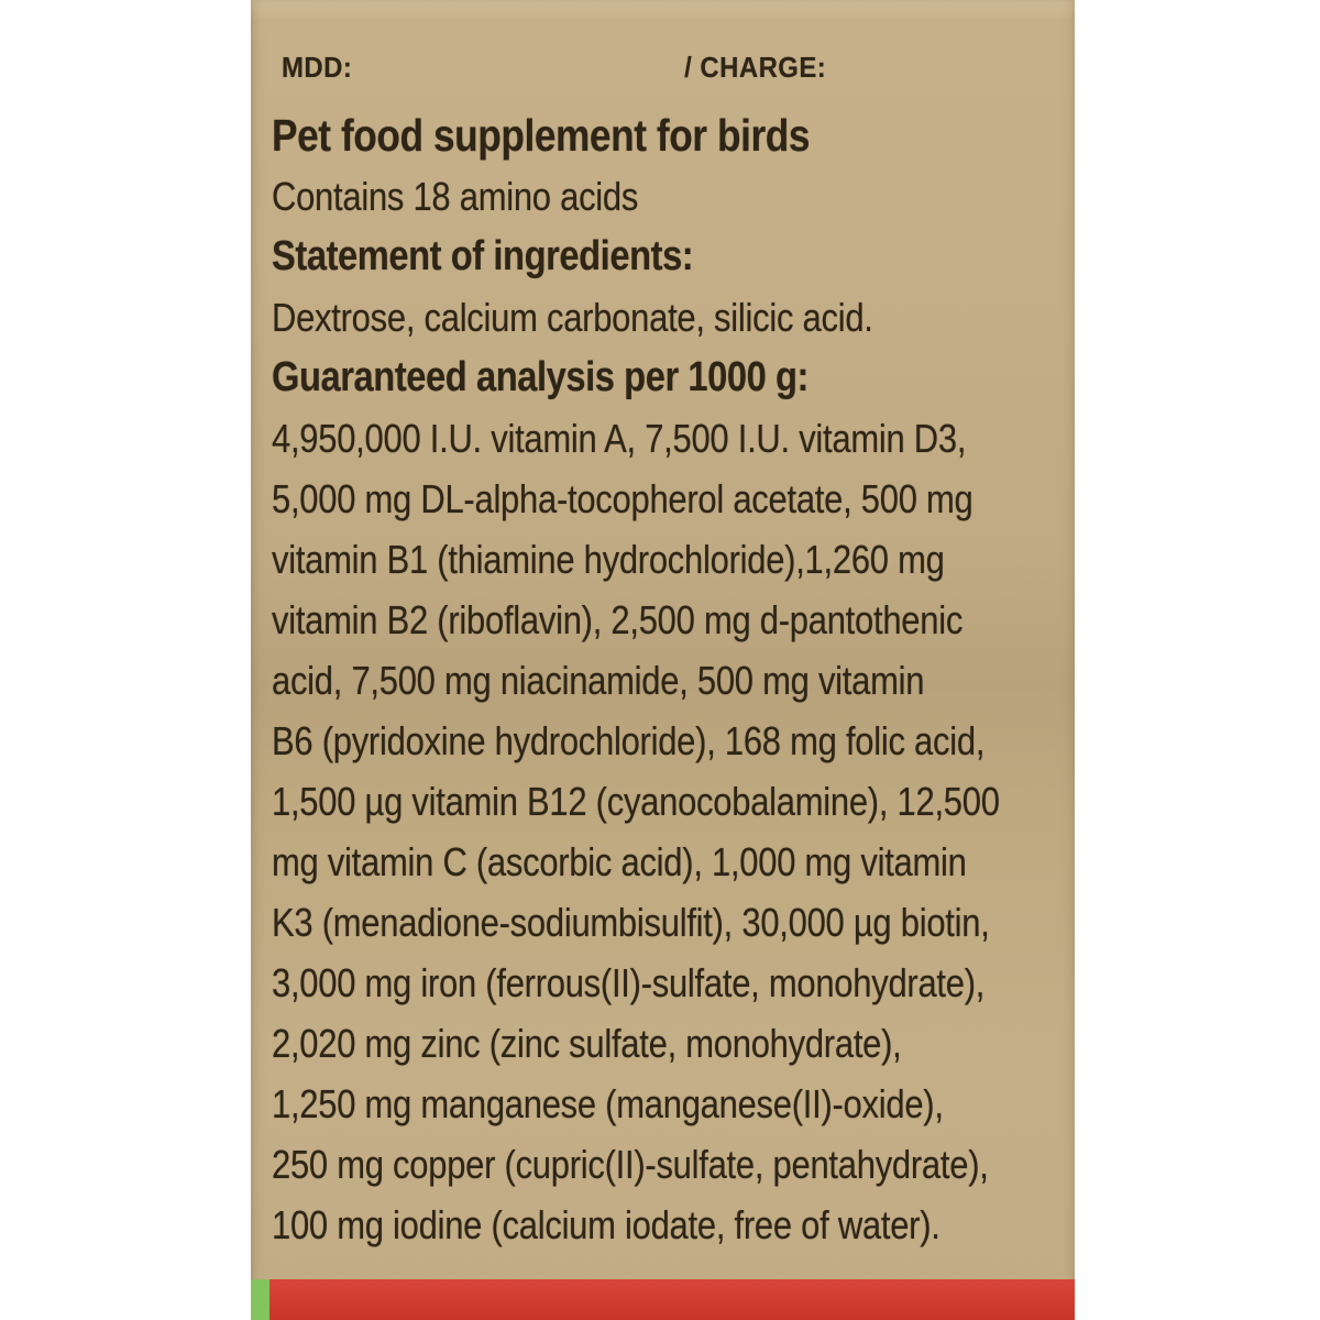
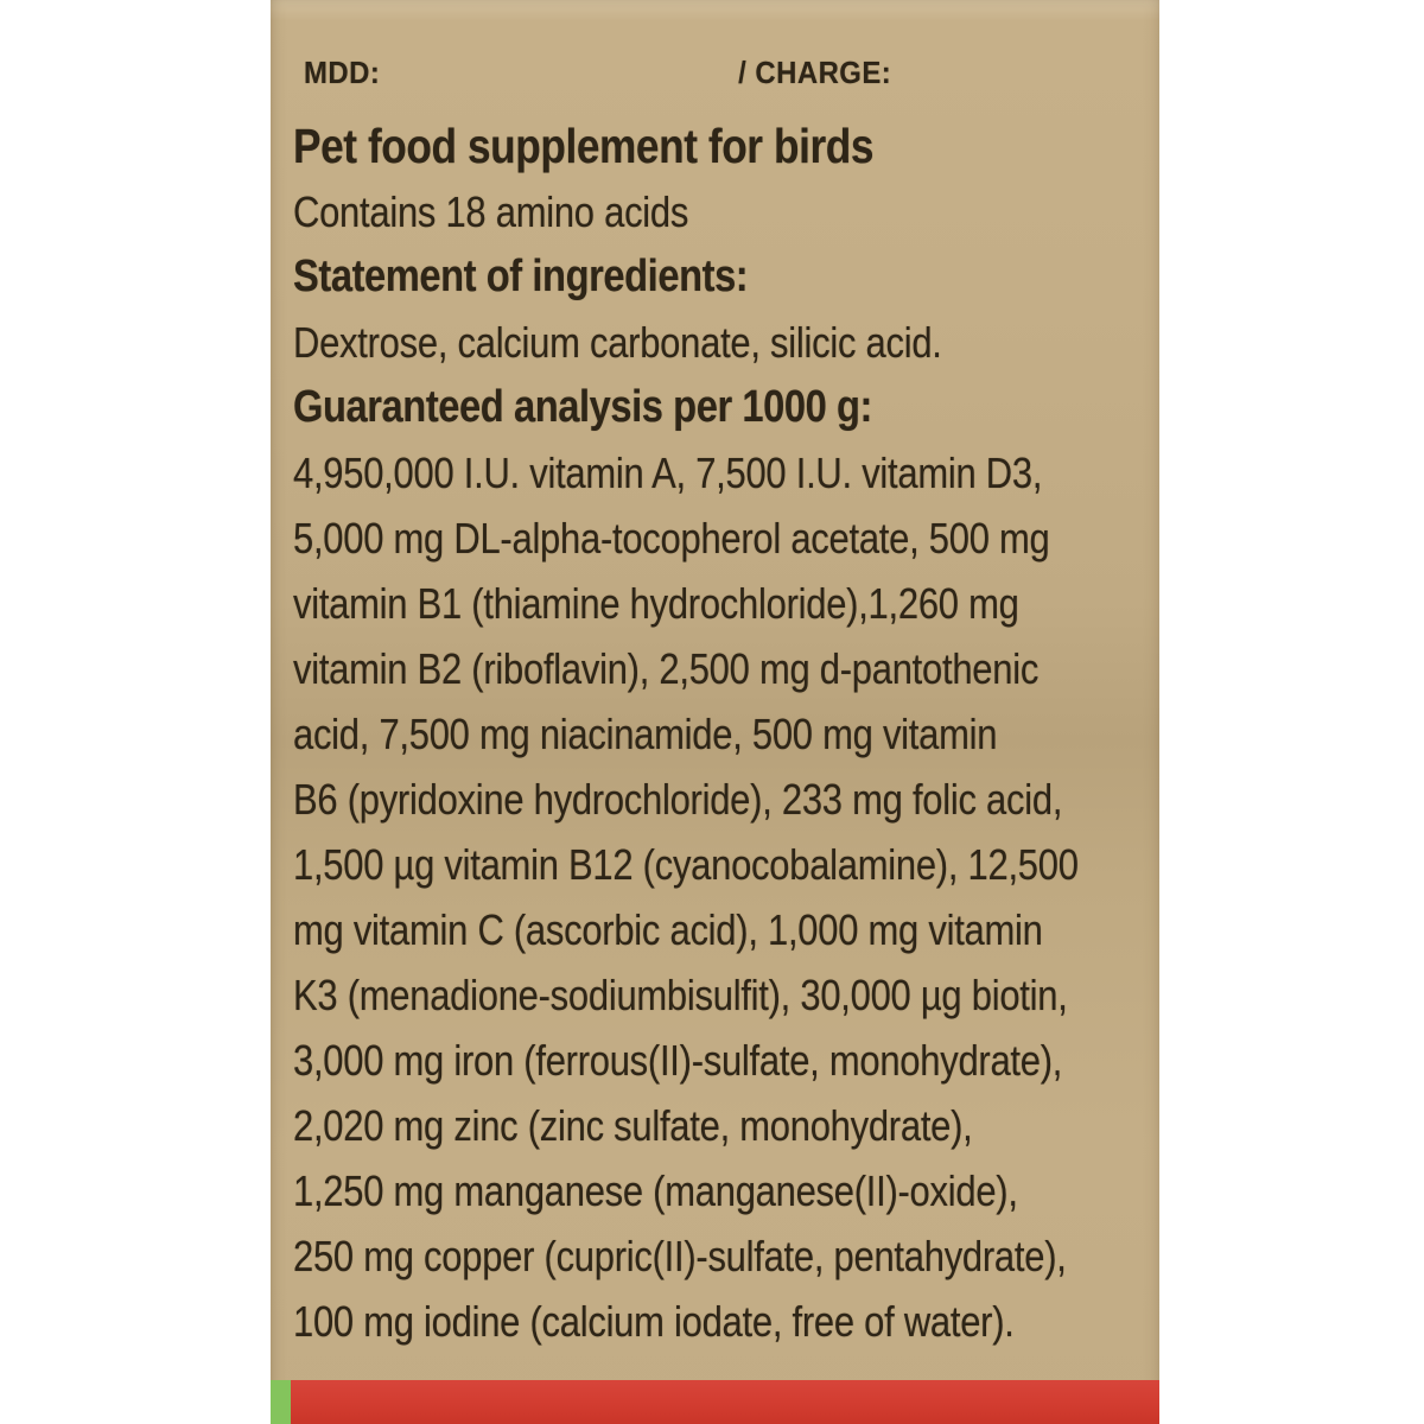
  MDD:
  / CHARGE:
  Pet food supplement for birds
  Contains 18 amino acids
  Statement of ingredients:
  Dextrose, calcium carbonate, silicic acid.
  Guaranteed analysis per 1000 g:
  4,950,000 I.U. vitamin A, 7,500 I.U. vitamin D3,
  5,000 mg DL-alpha-tocopherol acetate, 500 mg
  vitamin B1 (thiamine hydrochloride),1,260 mg
  vitamin B2 (riboflavin), 2,500 mg d-pantothenic
  acid, 7,500 mg niacinamide, 500 mg vitamin
- B6 (pyridoxine hydrochloride), 168 mg folic acid,
+ B6 (pyridoxine hydrochloride), 233 mg folic acid,
  1,500 µg vitamin B12 (cyanocobalamine), 12,500
  mg vitamin C (ascorbic acid), 1,000 mg vitamin
  K3 (menadione-sodiumbisulfit), 30,000 µg biotin,
  3,000 mg iron (ferrous(II)-sulfate, monohydrate),
  2,020 mg zinc (zinc sulfate, monohydrate),
  1,250 mg manganese (manganese(II)-oxide),
  250 mg copper (cupric(II)-sulfate, pentahydrate),
  100 mg iodine (calcium iodate, free of water).
